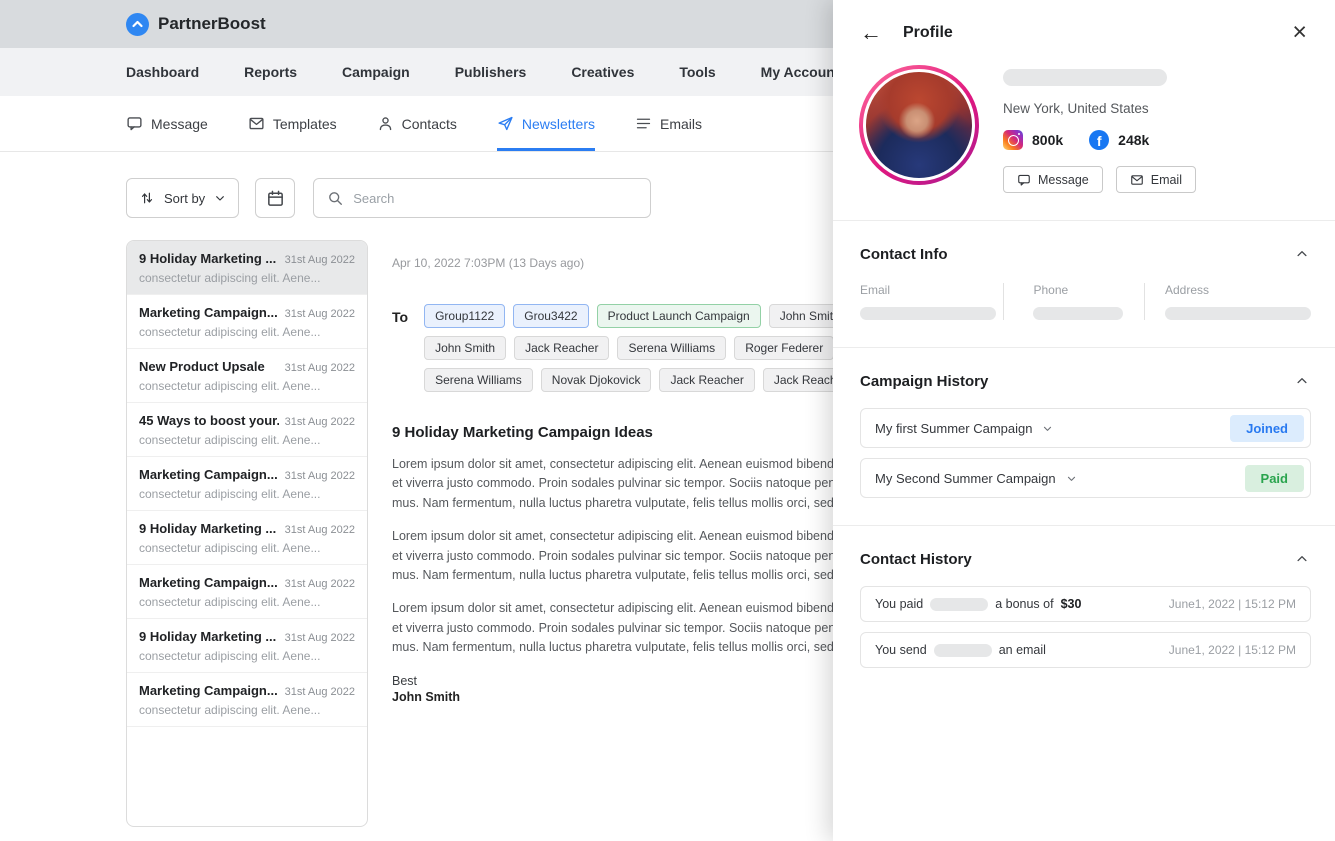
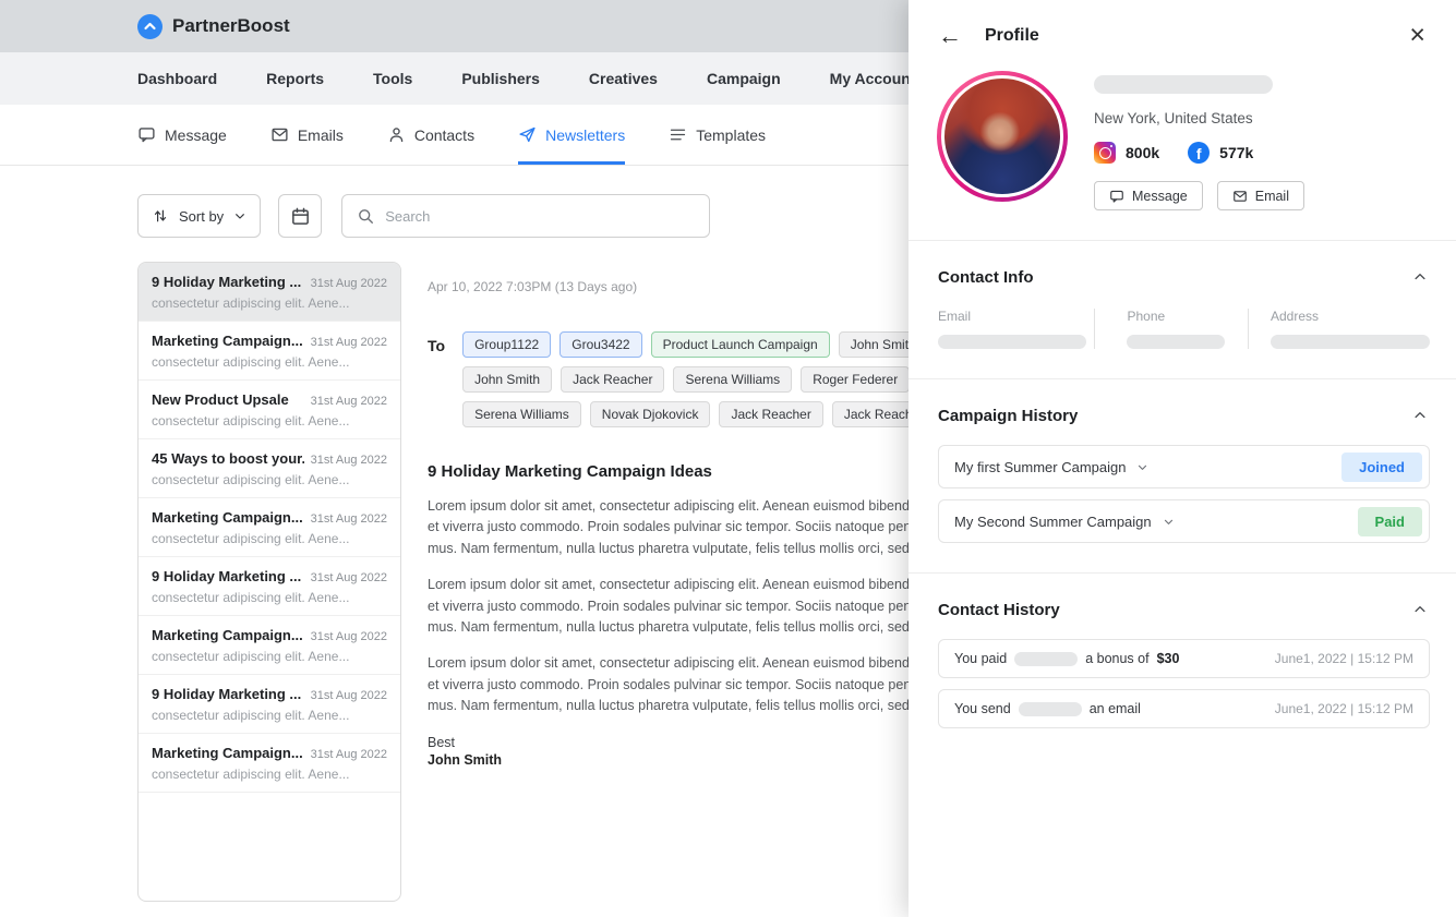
  PartnerBoost
  Dashboard
  Reports
- Campaign
+ Tools
  Publishers
  Creatives
- Tools
+ Campaign
  My Accoun
  Message
- Templates
+ Emails
  Contacts
  Newsletters
- Emails
+ Templates
  Sort by
  Search
  9 Holiday Marketing ...
  31st Aug 2022
  consectetur adipiscing elit. Aene...
  Marketing Campaign...
  31st Aug 2022
  consectetur adipiscing elit. Aene...
  New Product Upsale
  31st Aug 2022
  consectetur adipiscing elit. Aene...
  45 Ways to boost your.
  31st Aug 2022
  consectetur adipiscing elit. Aene...
  Marketing Campaign...
  31st Aug 2022
  consectetur adipiscing elit. Aene...
  9 Holiday Marketing ...
  31st Aug 2022
  consectetur adipiscing elit. Aene...
  Marketing Campaign...
  31st Aug 2022
  consectetur adipiscing elit. Aene...
  9 Holiday Marketing ...
  31st Aug 2022
  consectetur adipiscing elit. Aene...
  Marketing Campaign...
  31st Aug 2022
  consectetur adipiscing elit. Aene...
  Apr 10, 2022 7:03PM (13 Days ago)
  To
  Group1122
  Grou3422
  Product Launch Campaign
  John Smit
  John Smith
  Jack Reacher
  Serena Williams
  Roger Federer
  Serena Williams
  Novak Djokovick
  Jack Reacher
  Jack Reac
  9 Holiday Marketing Campaign Ideas
  Best
  John Smith
  ←
  Profile
  ×
  New York, United States
  800k
  f
- 248k
+ 577k
  Message
  Email
  Contact Info
  Email
  Phone
  Address
  Campaign History
  My first Summer Campaign
  Joined
  My Second Summer Campaign
  Paid
  Contact History
  You paid
  a bonus of
  $30
  June1, 2022 | 15:12 PM
  You send
  an email
  June1, 2022 | 15:12 PM
